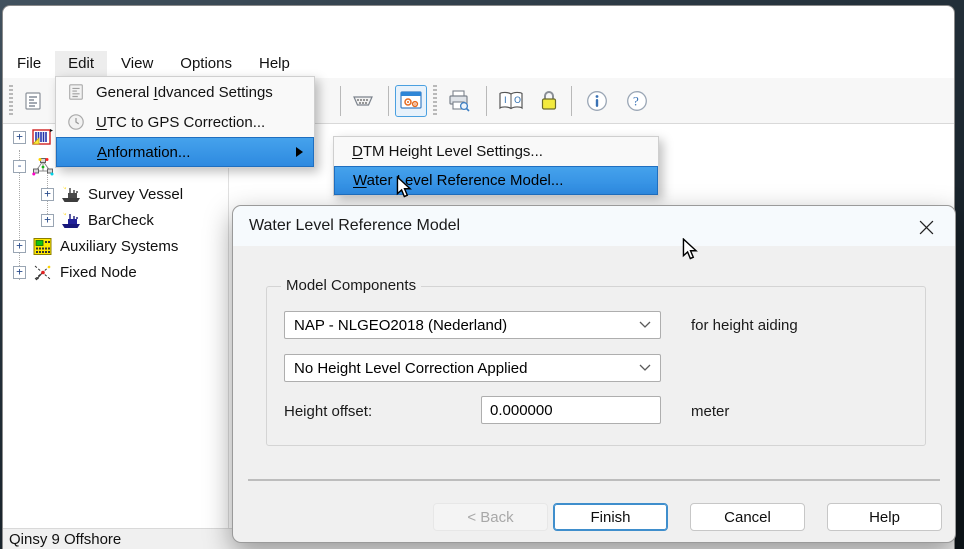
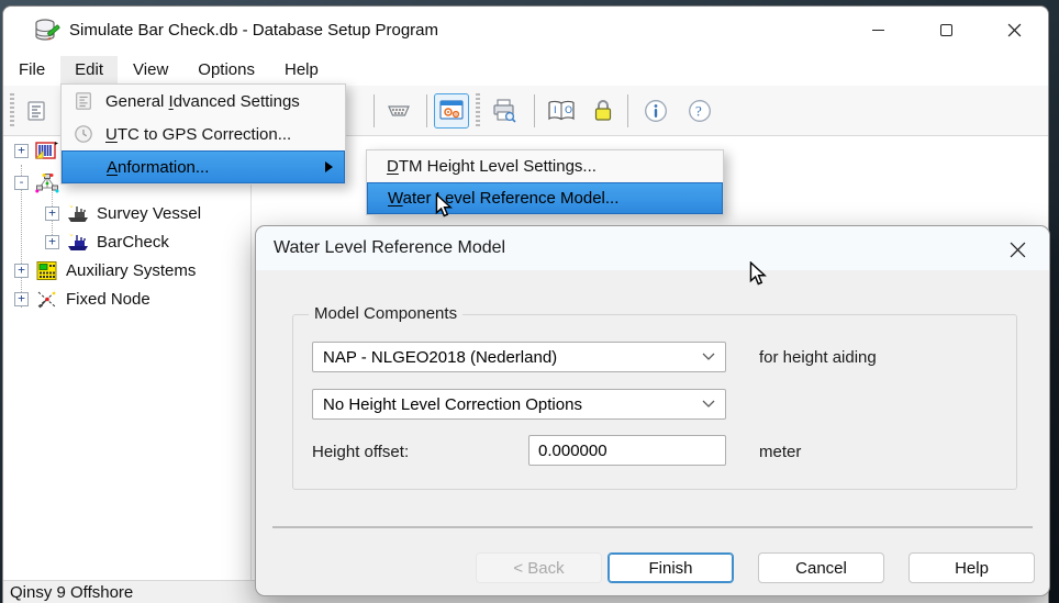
+ Simulate Bar Check.db - Database Setup Program
  File
  Edit
  View
  Options
  Help
  I
  O
  ?
  +
  -
  +
  Survey Vessel
  +
  BarCheck
  +
  Auxiliary Systems
  +
  Fixed Node
  Qinsy 9 Offshore
  General Idvanced Settings
  UTC to GPS Correction...
  Anformation...
  DTM Height Level Settings...
  Waterevel Reference Model...
  Water Level Reference Model
  Model Components
  NAP - NLGEO2018 (Nederland)
  for height aiding
- No Height Level Correction Applied
+ No Height Level Correction Options
  Height offset:
  0.000000
  meter
  < Back
  Finish
  Cancel
  Help
